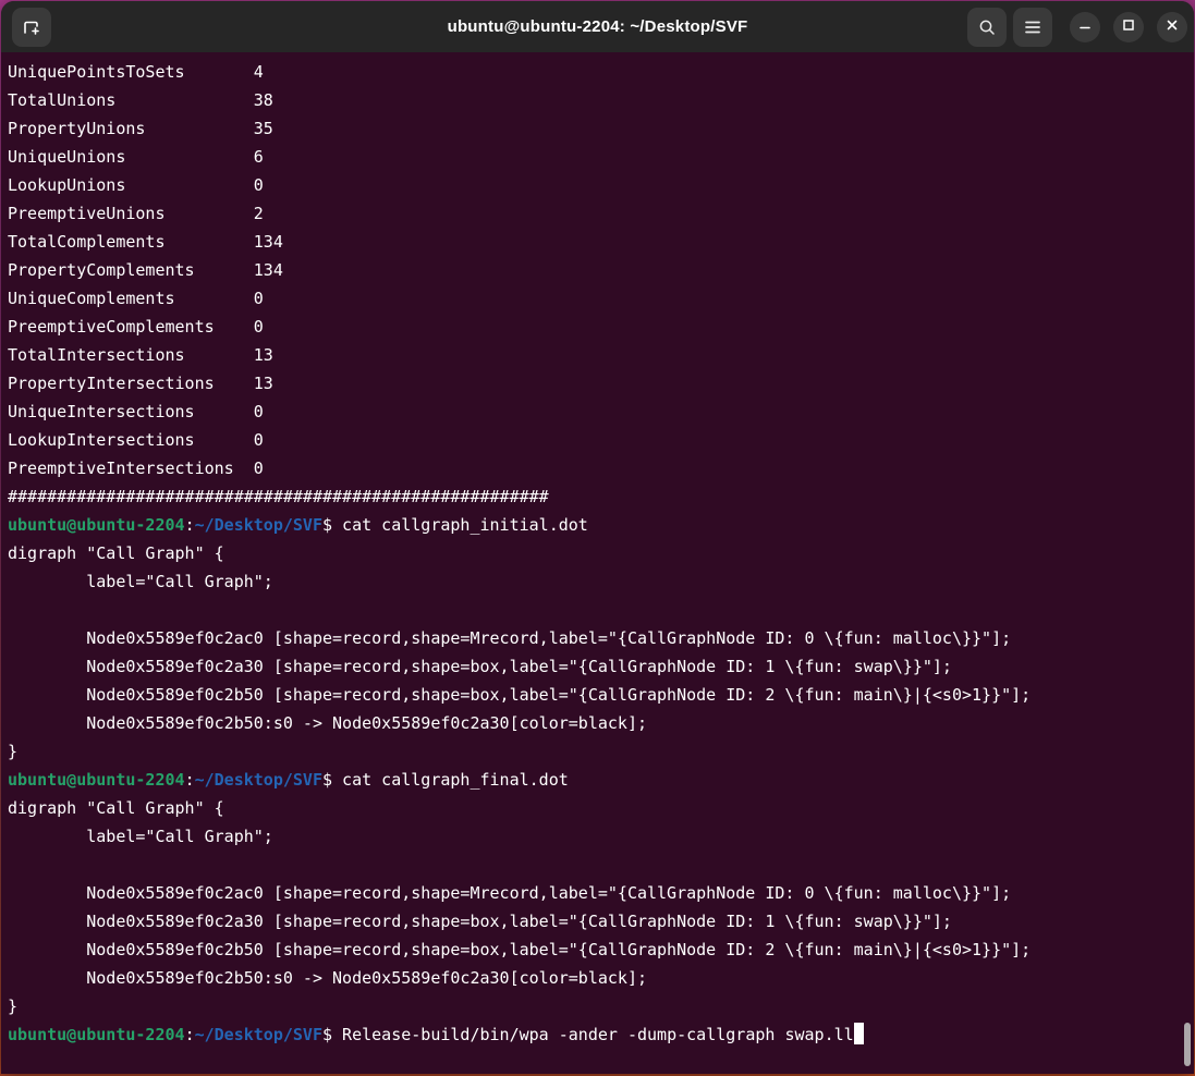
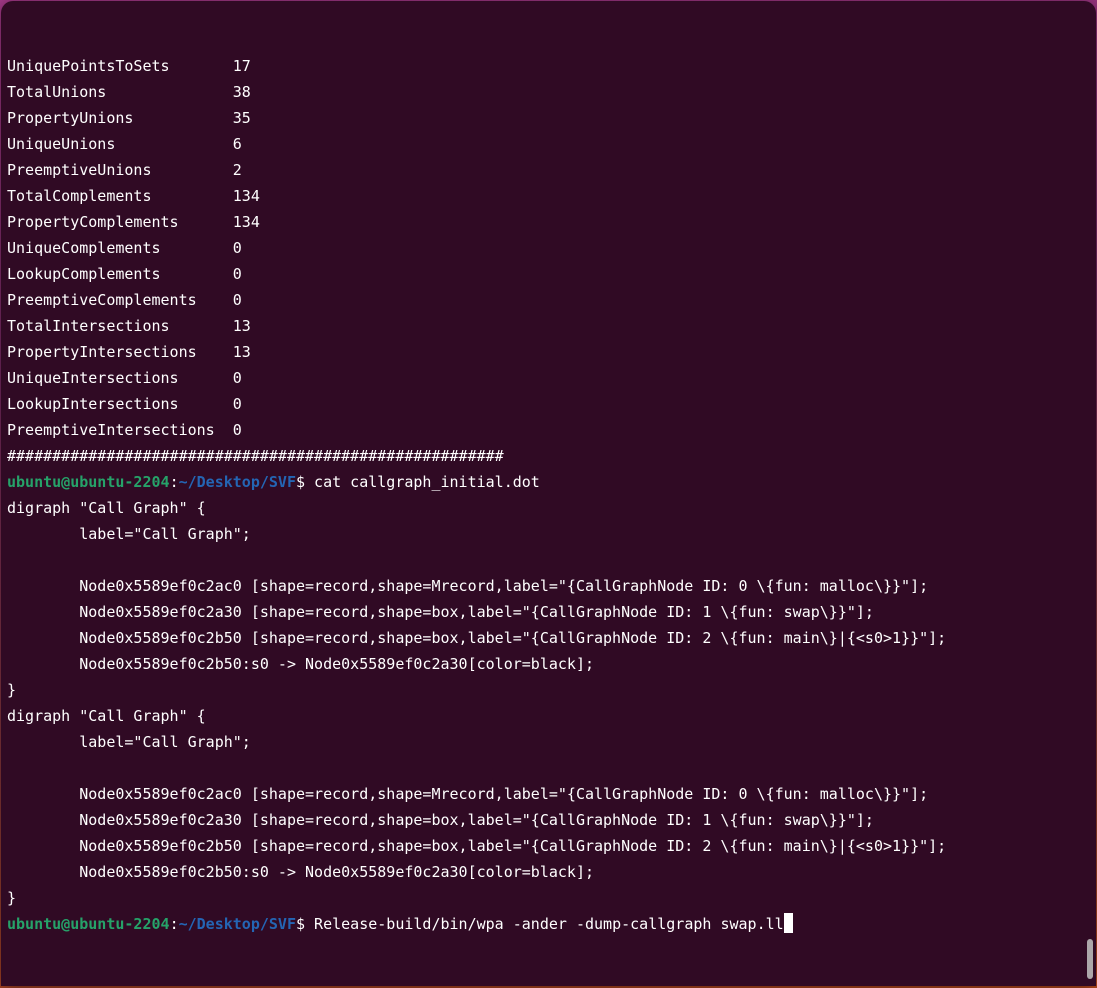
- ubuntu@ubuntu-2204: ~/Desktop/SVF
- UniquePointsToSets 4
+ UniquePointsToSets 17
  TotalUnions 38
  PropertyUnions 35
  UniqueUnions 6
- LookupUnions 0
  PreemptiveUnions 2
  TotalComplements 134
  PropertyComplements 134
  UniqueComplements 0
+ LookupComplements 0
  PreemptiveComplements 0
  TotalIntersections 13
  PropertyIntersections 13
  UniqueIntersections 0
  LookupIntersections 0
  PreemptiveIntersections 0
  #######################################################
  ubuntu@ubuntu-2204:~/Desktop/SVF$ cat callgraph_initial.dot
  digraph "Call Graph" {
  label="Call Graph";
  Node0x5589ef0c2ac0 [shape=record,shape=Mrecord,label="{CallGraphNode ID: 0 \{fun: malloc\}}"];
  Node0x5589ef0c2a30 [shape=record,shape=box,label="{CallGraphNode ID: 1 \{fun: swap\}}"];
  Node0x5589ef0c2b50 [shape=record,shape=box,label="{CallGraphNode ID: 2 \{fun: main\}|{<s0>1}}"];
  Node0x5589ef0c2b50:s0 -> Node0x5589ef0c2a30[color=black];
  }
- ubuntu@ubuntu-2204:~/Desktop/SVF$ cat callgraph_final.dot
  digraph "Call Graph" {
  label="Call Graph";
  Node0x5589ef0c2ac0 [shape=record,shape=Mrecord,label="{CallGraphNode ID: 0 \{fun: malloc\}}"];
  Node0x5589ef0c2a30 [shape=record,shape=box,label="{CallGraphNode ID: 1 \{fun: swap\}}"];
  Node0x5589ef0c2b50 [shape=record,shape=box,label="{CallGraphNode ID: 2 \{fun: main\}|{<s0>1}}"];
  Node0x5589ef0c2b50:s0 -> Node0x5589ef0c2a30[color=black];
  }
  ubuntu@ubuntu-2204:~/Desktop/SVF$ Release-build/bin/wpa -ander -dump-callgraph swap.ll
